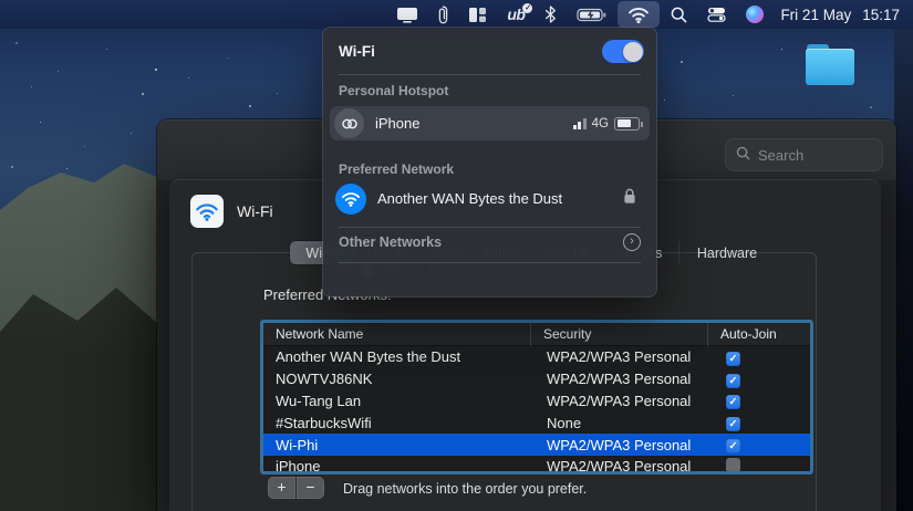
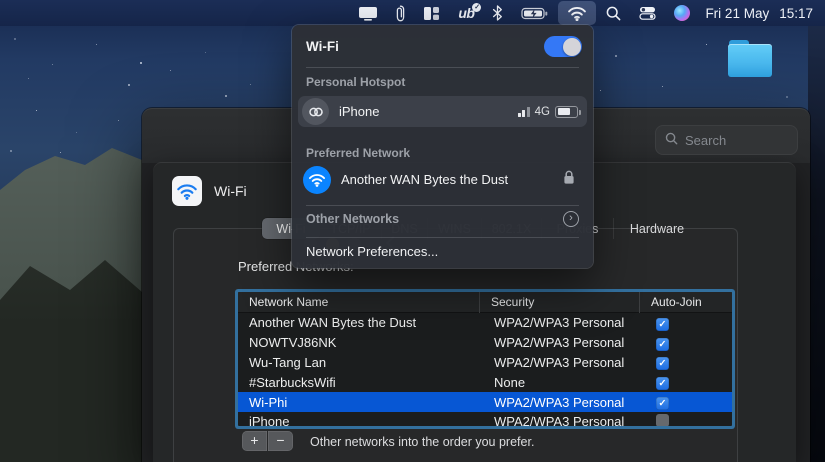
  Wi-Fi
  Hardware
  Network Name
  Security
  Auto-Join
  Another WAN Bytes the Dust
  WPA2/WPA3 Personal
  ✓
  NOWTVJ86NK
  WPA2/WPA3 Personal
  ✓
  Wu-Tang Lan
  WPA2/WPA3 Personal
  ✓
  #StarbucksWifi
  None
  ✓
  Wi-Phi
  WPA2/WPA3 Personal
  ✓
  iPhone
  WPA2/WPA3 Personal
  +
  −
- Drag networks into the order you prefer.
+ Other networks into the order you prefer.
  Search
  ub
  Fri 21 May
  15:17
  Wi-Fi
  Personal Hotspot
  iPhone
  4G
  Preferred Network
  Another WAN Bytes the Dust
  Other Networks
  ›
+ Network Preferences...
